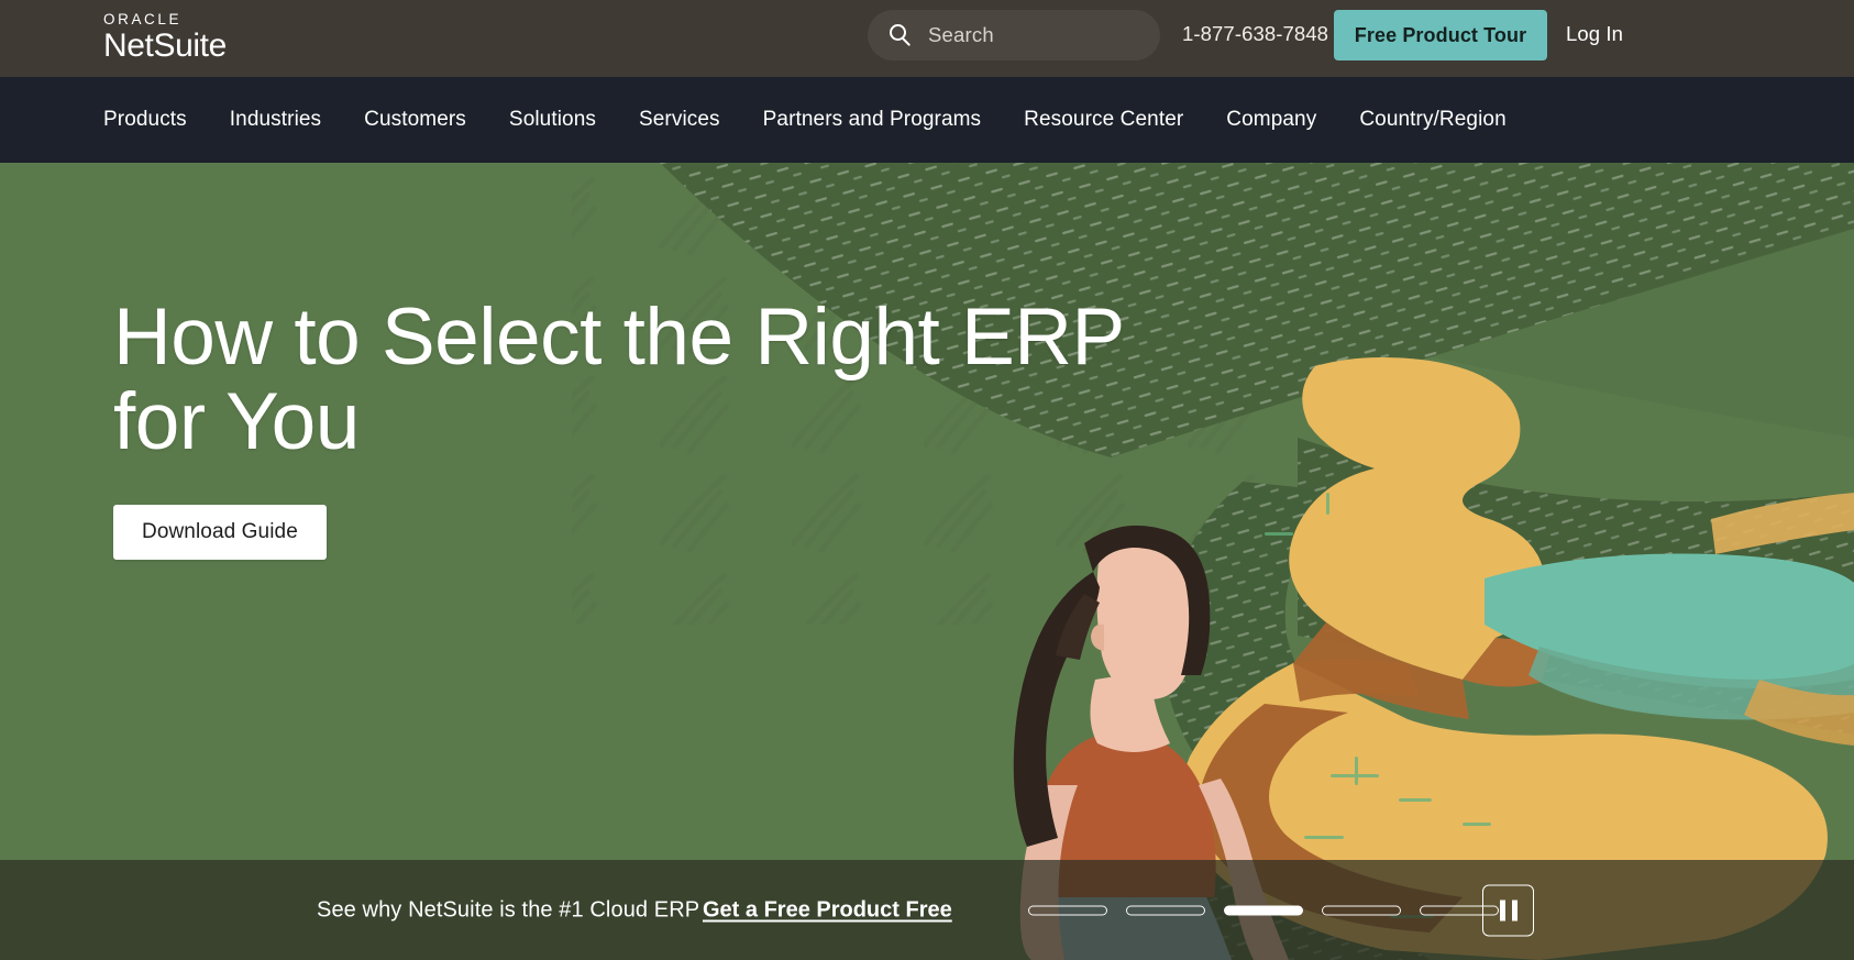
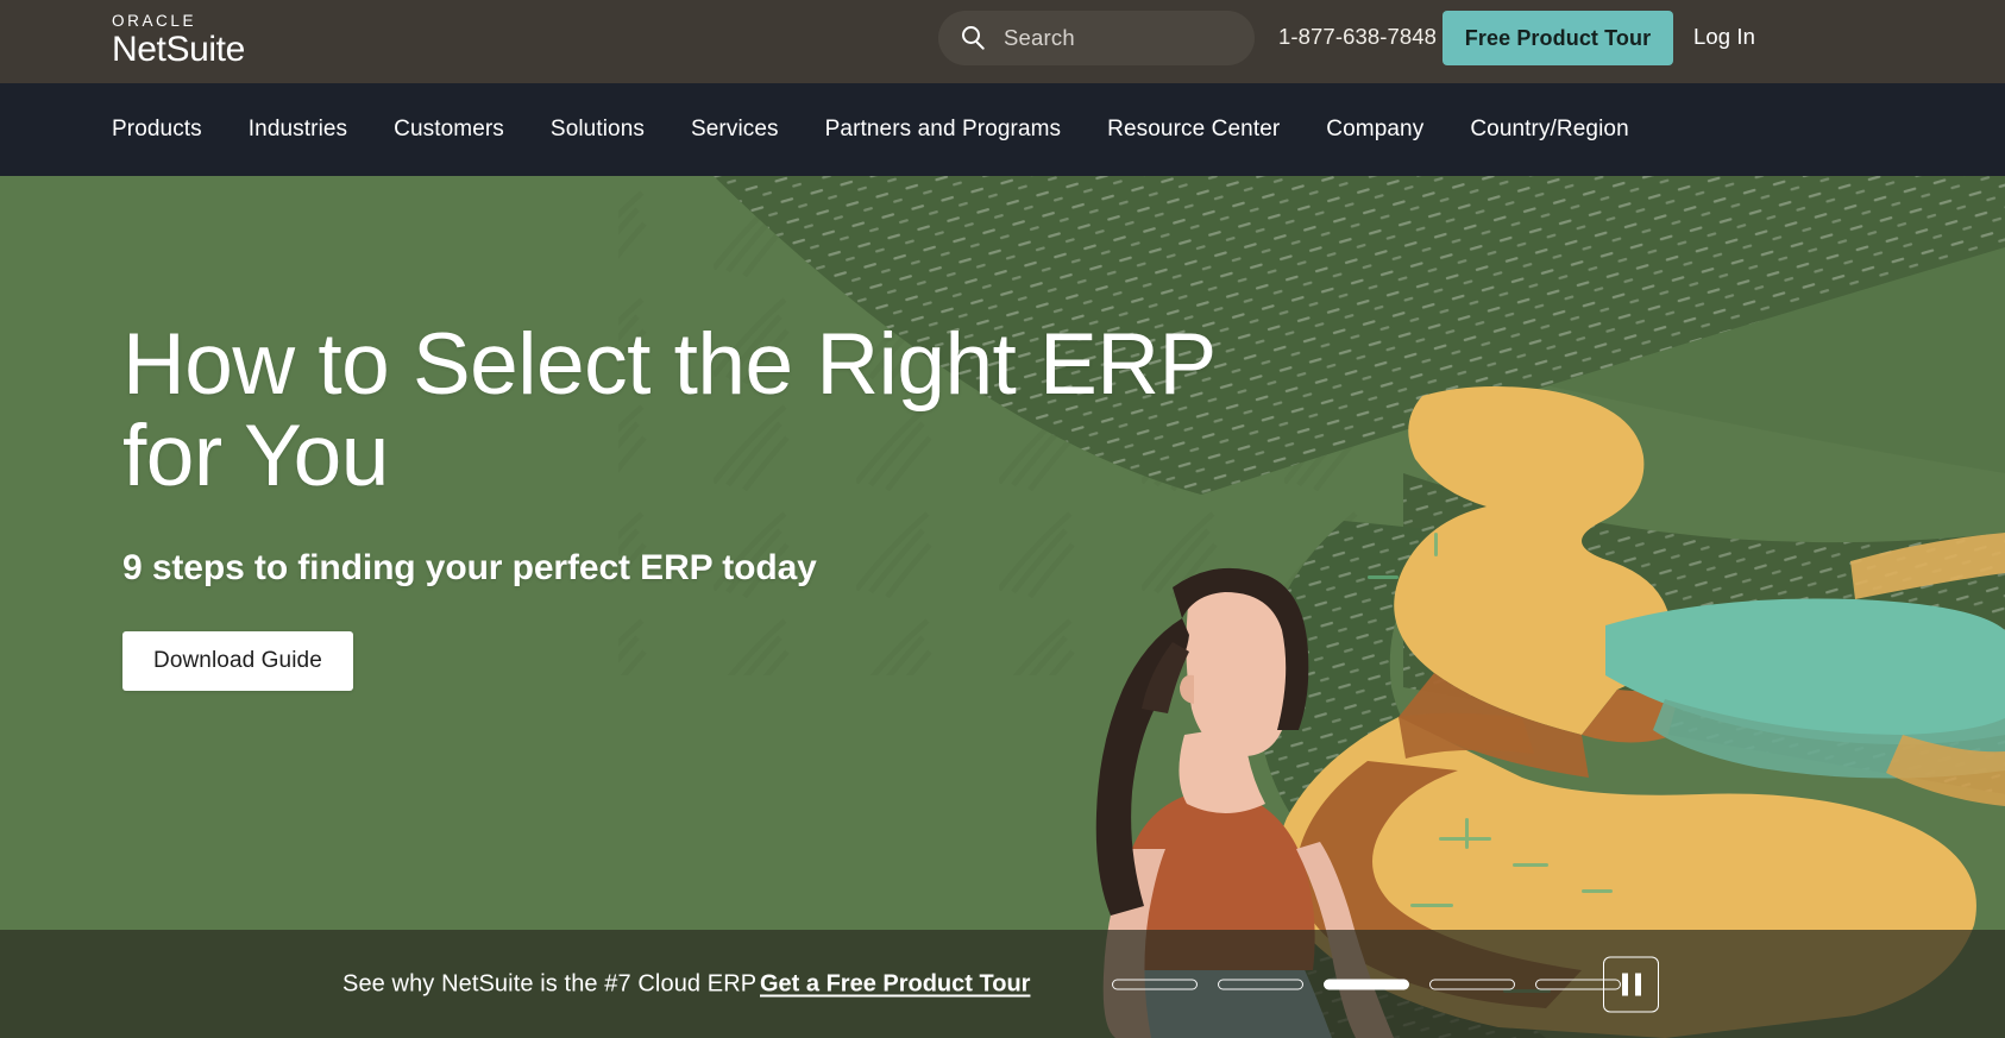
  ORACLE
  NetSuite
  Search
  1-877-638-7848
  Free Product Tour
  Log In
  Products
  Industries
  Customers
  Solutions
  Services
  Partners and Programs
  Resource Center
  Company
  Country/Region
  How to Select the Right ERP for You
+ 9 steps to finding your perfect ERP today
  Download Guide
- See why NetSuite is the #1 Cloud ERP
+ See why NetSuite is the #7 Cloud ERP
- Get a Free Product Free
+ Get a Free Product Tour
